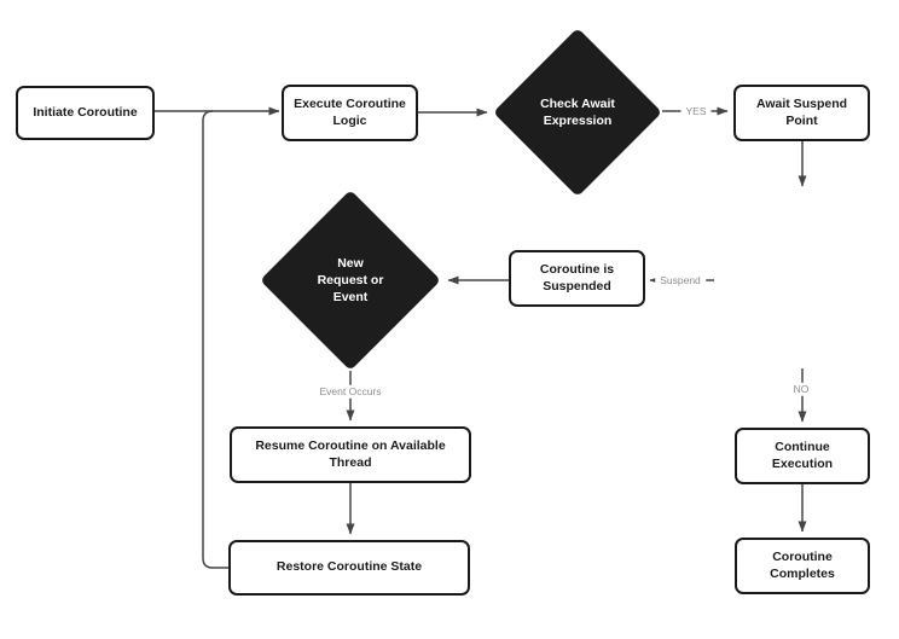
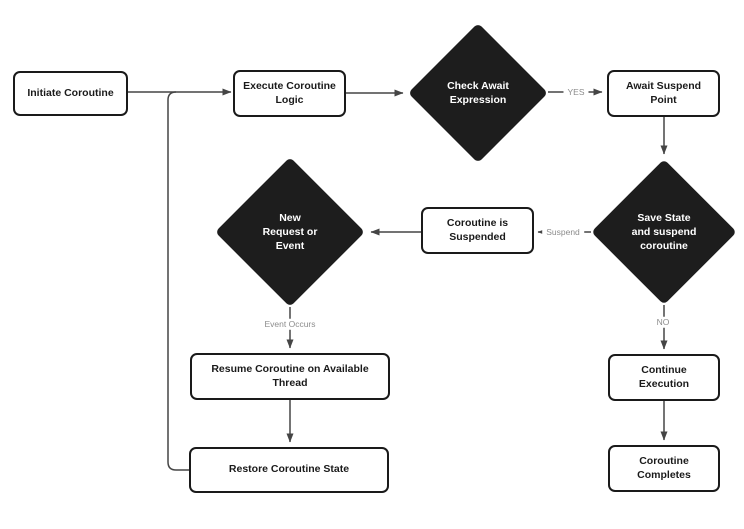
  Initiate Coroutine
  Execute Coroutine
  Logic
  Await Suspend
  Point
  Coroutine is
  Suspended
  Resume Coroutine on Available
  Thread
  Restore Coroutine State
  Continue
  Execution
  Coroutine
  Completes
  Check Await
  Expression
+ Save State
+ and suspend
+ coroutine
  New
  Request or
  Event
  YES
  Suspend
  Event Occurs
  NO
